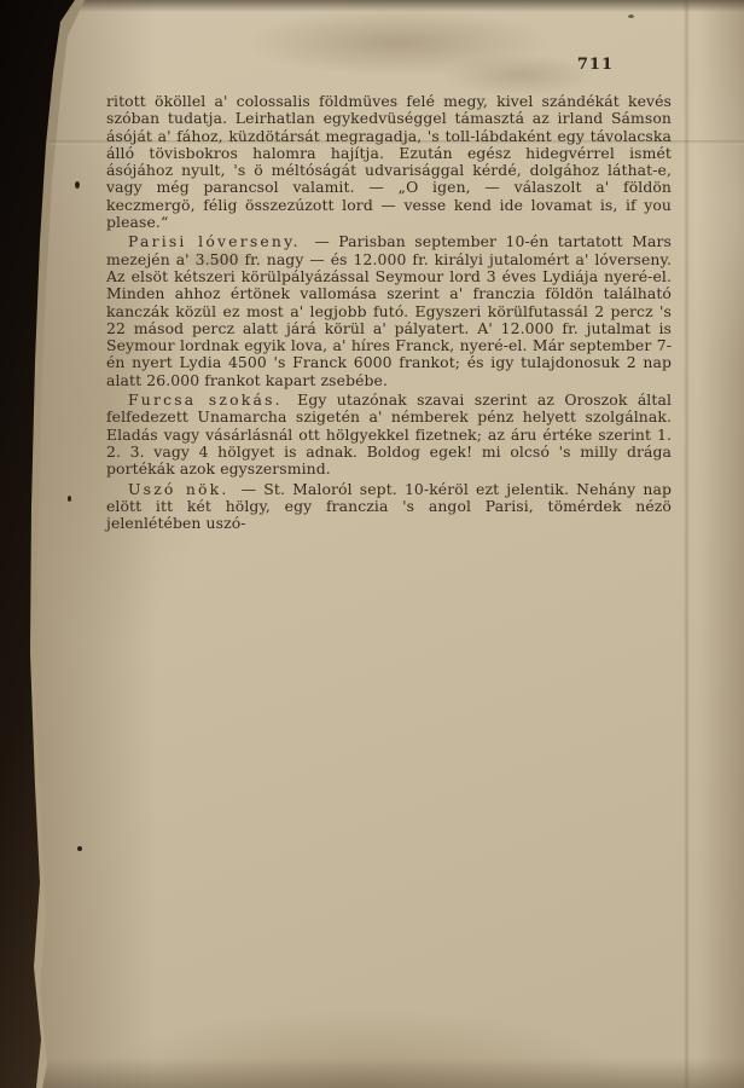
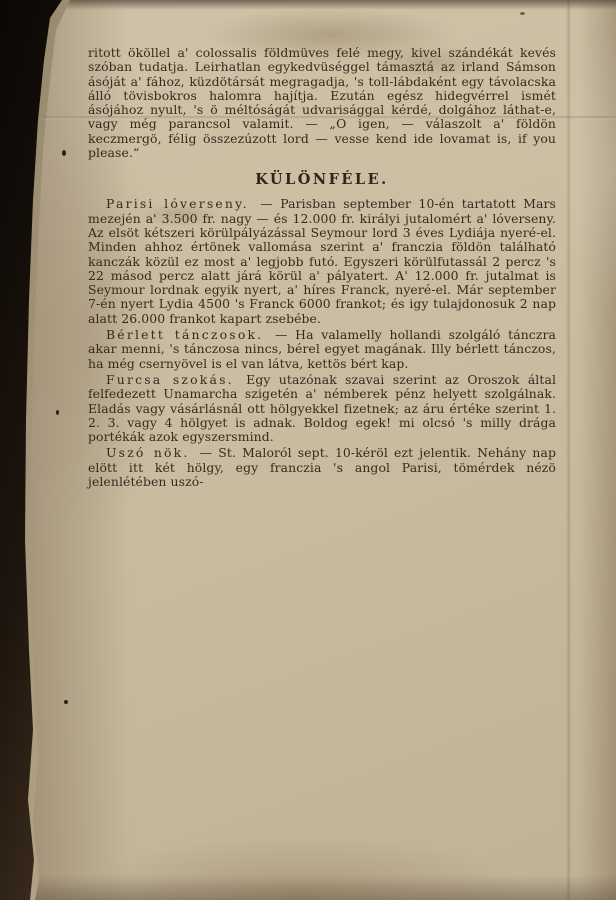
- 711
  ritott ököllel a' colossalis földmüves felé megy, kivel szándékát kevés szóban tudatja. Leirhatlan egykedvüséggel támasztá az irland Sámson ásóját a' fához, küzdötársát megragadja, 's toll-lábdaként egy távolacska álló tövisbokros halomra hajítja. Ezután egész hidegvérrel ismét ásójához nyult, 's ö méltóságát udvarisággal kérdé, dolgához láthat-e, vagy még parancsol valamit. — „O igen, — válaszolt a' földön keczmergö, félig összezúzott lord — vesse kend ide lovamat is, if you please.“
+ KÜLÖNFÉLE.
- Parisi lóverseny. — Parisban september 10-én tartatott Mars mezején a' 3.500 fr. nagy — és 12.000 fr. királyi jutalomért a' lóverseny. Az elsöt kétszeri körülpályázással Seymour lord 3 éves Lydiája nyeré-el. Minden ahhoz értönek vallomása szerint a' franczia földön található kanczák közül ez most a' legjobb futó. Egyszeri körülfutassál 2 percz 's 22 másod percz alatt járá körül a' pályatert. A' 12.000 fr. jutalmat is Seymour lordnak egyik lova, a' híres Franck, nyeré-el. Már september 7-én nyert Lydia 4500 's Franck 6000 frankot; és igy tulajdonosuk 2 nap alatt 26.000 frankot kapart zsebébe.
+ Parisi lóverseny. — Parisban september 10-én tartatott Mars mezején a' 3.500 fr. nagy — és 12.000 fr. királyi jutalomért a' lóverseny. Az elsöt kétszeri körülpályázással Seymour lord 3 éves Lydiája nyeré-el. Minden ahhoz értönek vallomása szerint a' franczia földön található kanczák közül ez most a' legjobb futó. Egyszeri körülfutassál 2 percz 's 22 másod percz alatt járá körül a' pályatert. A' 12.000 fr. jutalmat is Seymour lordnak egyik nyert, a' híres Franck, nyeré-el. Már september 7-én nyert Lydia 4500 's Franck 6000 frankot; és igy tulajdonosuk 2 nap alatt 26.000 frankot kapart zsebébe.
+ Bérlett tánczosok. — Ha valamelly hollandi szolgáló tánczra akar menni, 's tánczosa nincs, bérel egyet magának. Illy bérlett tánczos, ha még csernyövel is el van látva, kettös bért kap.
  Furcsa szokás. Egy utazónak szavai szerint az Oroszok által felfedezett Unamarcha szigetén a' némberek pénz helyett szolgálnak. Eladás vagy vásárlásnál ott hölgyekkel fizetnek; az áru értéke szerint 1. 2. 3. vagy 4 hölgyet is adnak. Boldog egek! mi olcsó 's milly drága portékák azok egyszersmind.
  Uszó nök. — St. Maloról sept. 10-kéröl ezt jelentik. Nehány nap elött itt két hölgy, egy franczia 's angol Parisi, tömérdek nézö jelenlétében uszó-
